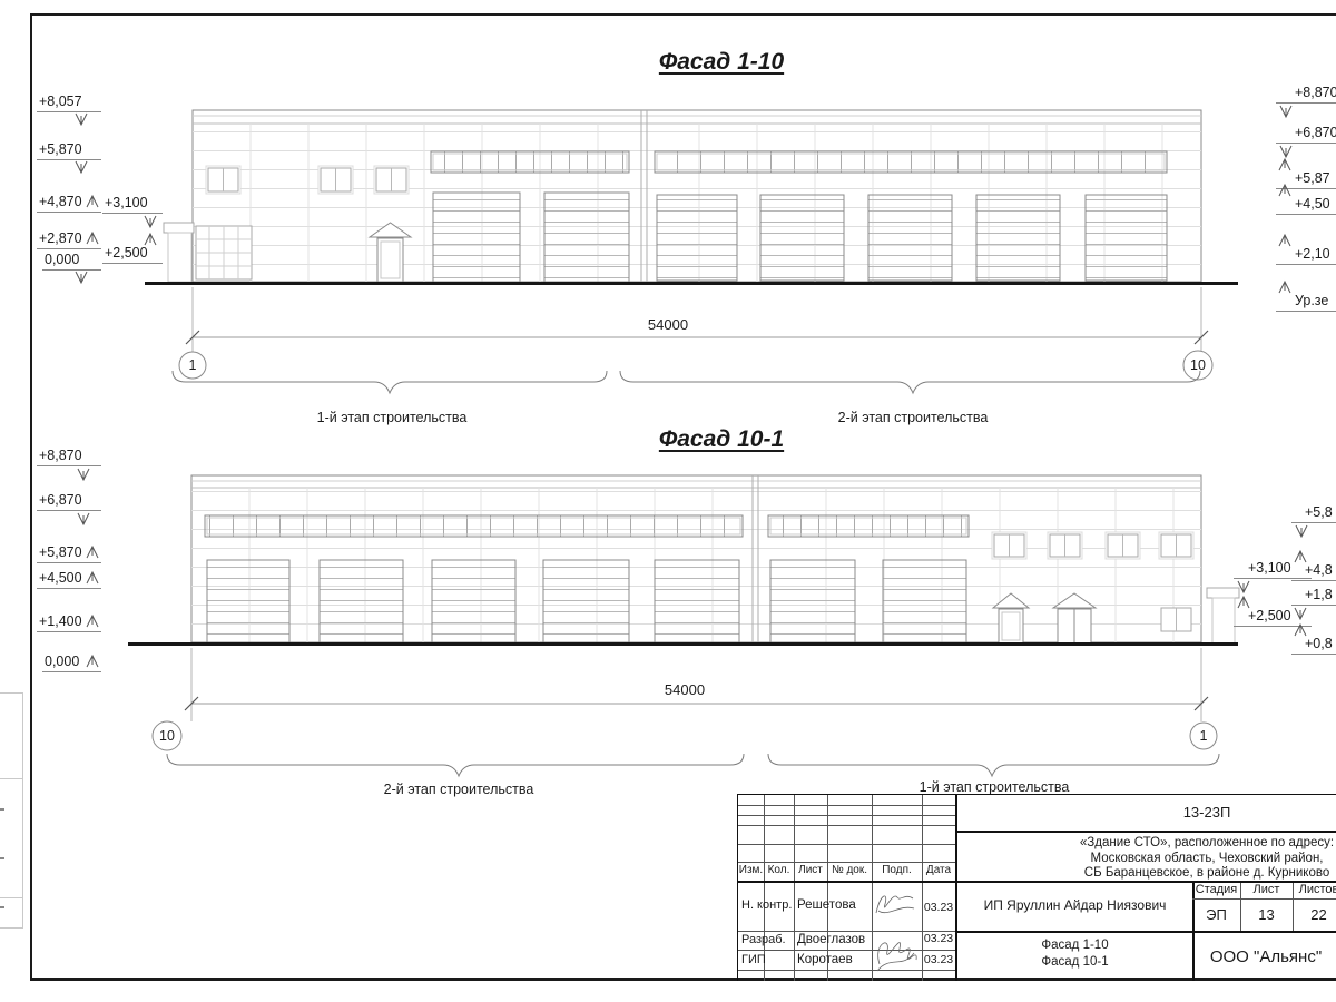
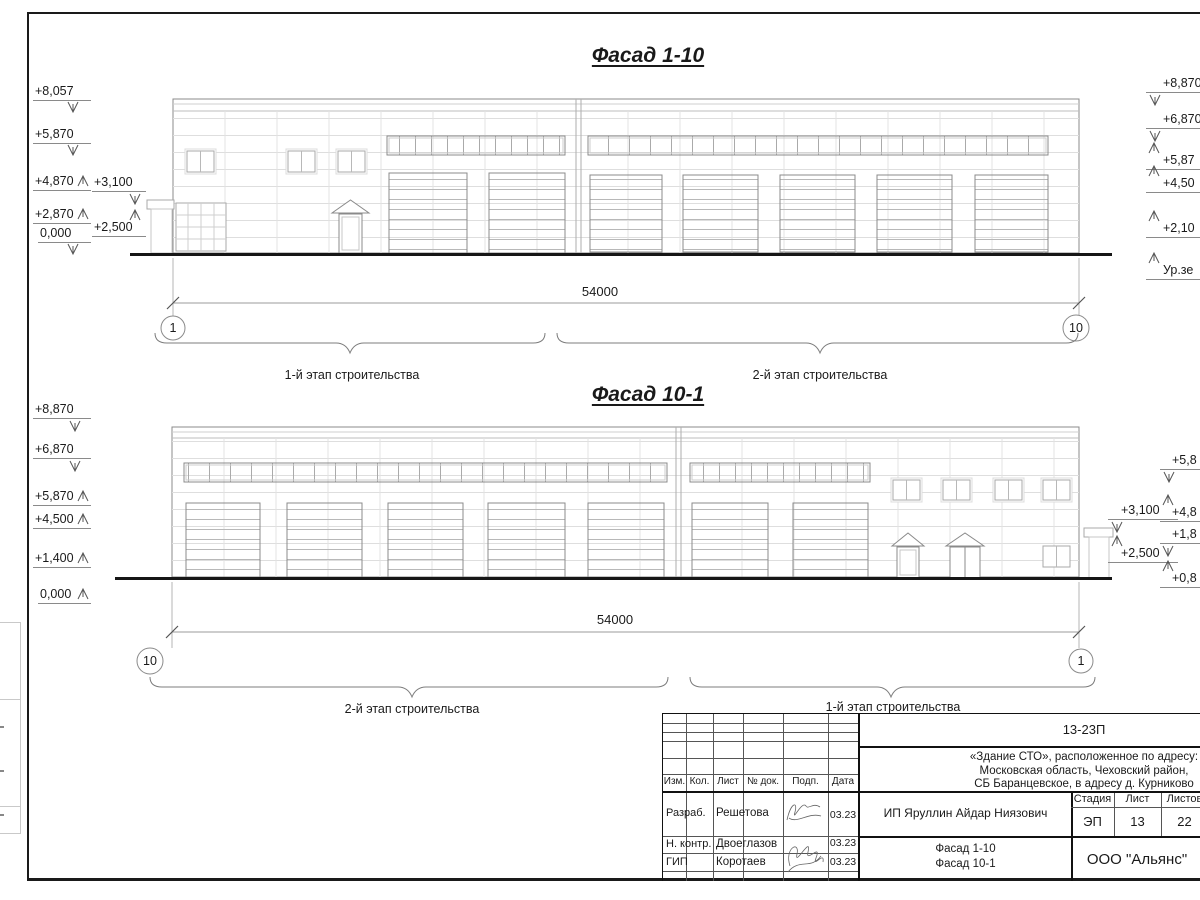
  Фасад 1-10
  54000
  1
  10
  1-й этап строительства
  2-й этап строительства
  +8,057
  +5,870
  +4,870
  +3,100
  +2,870
  +2,500
  0,000
  +8,870
  +6,870
  +5,87
  +4,50
  +2,10
  Ур.зе
  Фасад 10-1
  54000
  10
  1
  2-й этап строительства
  1-й этап строительства
  +8,870
  +6,870
  +5,870
  +4,500
  +1,400
  0,000
  +5,8
  +3,100
  +4,8
  +1,8
  +2,500
  +0,8
  Изм.
  Кол.
  Лист
  № док.
  Подп.
  Дата
- Н. контр.
+ Разраб.
  Решетова
  03.23
- Разраб.
+ Н. контр.
  Двоеглазов
  03.23
  ГИП
  Коротаев
  03.23
  13-23П
  «Здание СТО», расположенное по адресу:
  Московская область, Чеховский район,
- СБ Баранцевское, в районе д. Курниково
+ СБ Баранцевское, в адресу д. Курниково
  ИП Яруллин Айдар Ниязович
  Стадия
  Лист
  Листов
  ЭП
  13
  22
  Фасад 1-10
  Фасад 10-1
  ООО "Альянс"
